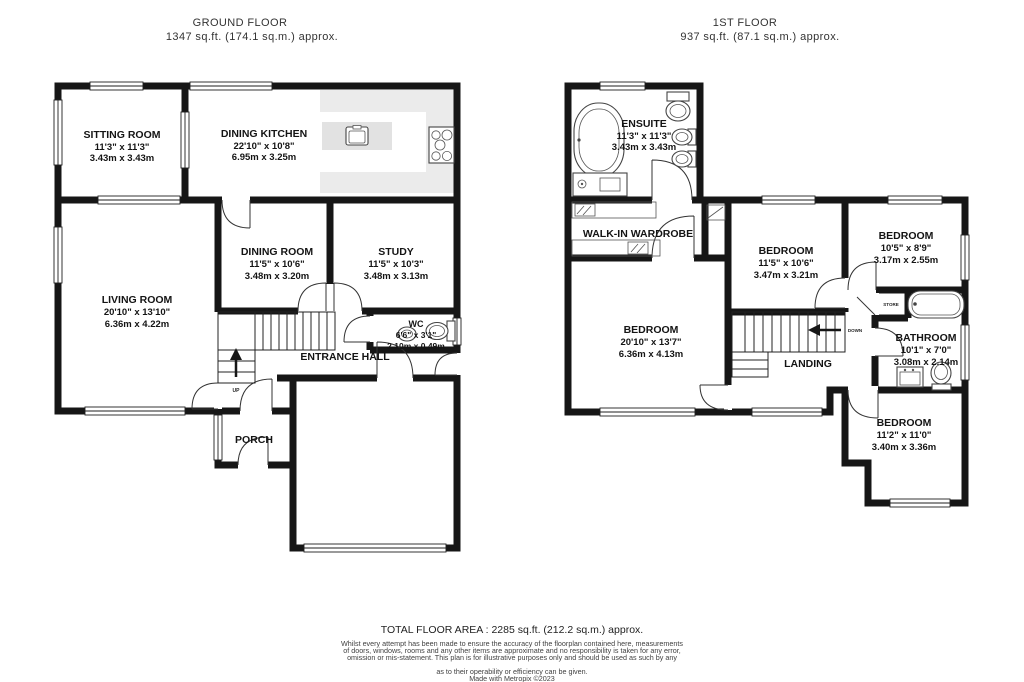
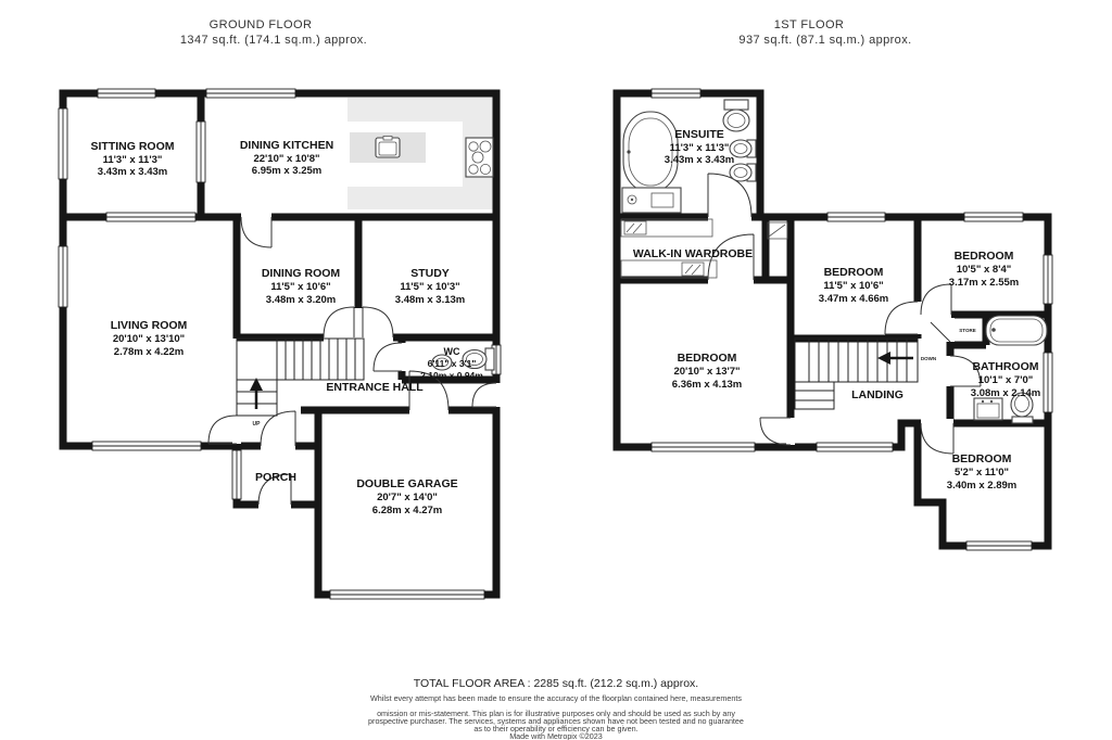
  SITTING ROOM
  11'3" x 11'3"
  3.43m x 3.43m
  DINING KITCHEN
  22'10" x 10'8"
  6.95m x 3.25m
  DINING ROOM
  11'5" x 10'6"
  3.48m x 3.20m
  STUDY
  11'5" x 10'3"
  3.48m x 3.13m
  LIVING ROOM
  20'10" x 13'10"
- 6.36m x 4.22m
+ 2.78m x 4.22m
  WC
- 6'6" x 3'1"
+ 6'11" x 3'1"
- 2.10m x 0.49m
+ 2.10m x 0.94m
  ENTRANCE HALL
  PORCH
+ DOUBLE GARAGE
+ 20'7" x 14'0"
+ 6.28m x 4.27m
  ENSUITE
  11'3" x 11'3"
  3.43m x 3.43m
  WALK-IN WARDROBE
  BEDROOM
  11'5" x 10'6"
- 3.47m x 3.21m
+ 3.47m x 4.66m
  BEDROOM
- 10'5" x 8'9"
+ 10'5" x 8'4"
  3.17m x 2.55m
  BEDROOM
  20'10" x 13'7"
  6.36m x 4.13m
  BATHROOM
  10'1" x 7'0"
  3.08m x 2.14m
  BEDROOM
- 11'2" x 11'0"
+ 5'2" x 11'0"
- 3.40m x 3.36m
+ 3.40m x 2.89m
  LANDING
  GROUND FLOOR
  1347 sq.ft. (174.1 sq.m.) approx.
  1ST FLOOR
  937 sq.ft. (87.1 sq.m.) approx.
  TOTAL FLOOR AREA : 2285 sq.ft. (212.2 sq.m.) approx.
  Whilst every attempt has been made to ensure the accuracy of the floorplan contained here, measurements
- of doors, windows, rooms and any other items are approximate and no responsibility is taken for any error,
  omission or mis-statement. This plan is for illustrative purposes only and should be used as such by any
+ prospective purchaser. The services, systems and appliances shown have not been tested and no guarantee
  as to their operability or efficiency can be given.
  Made with Metropix ©2023
